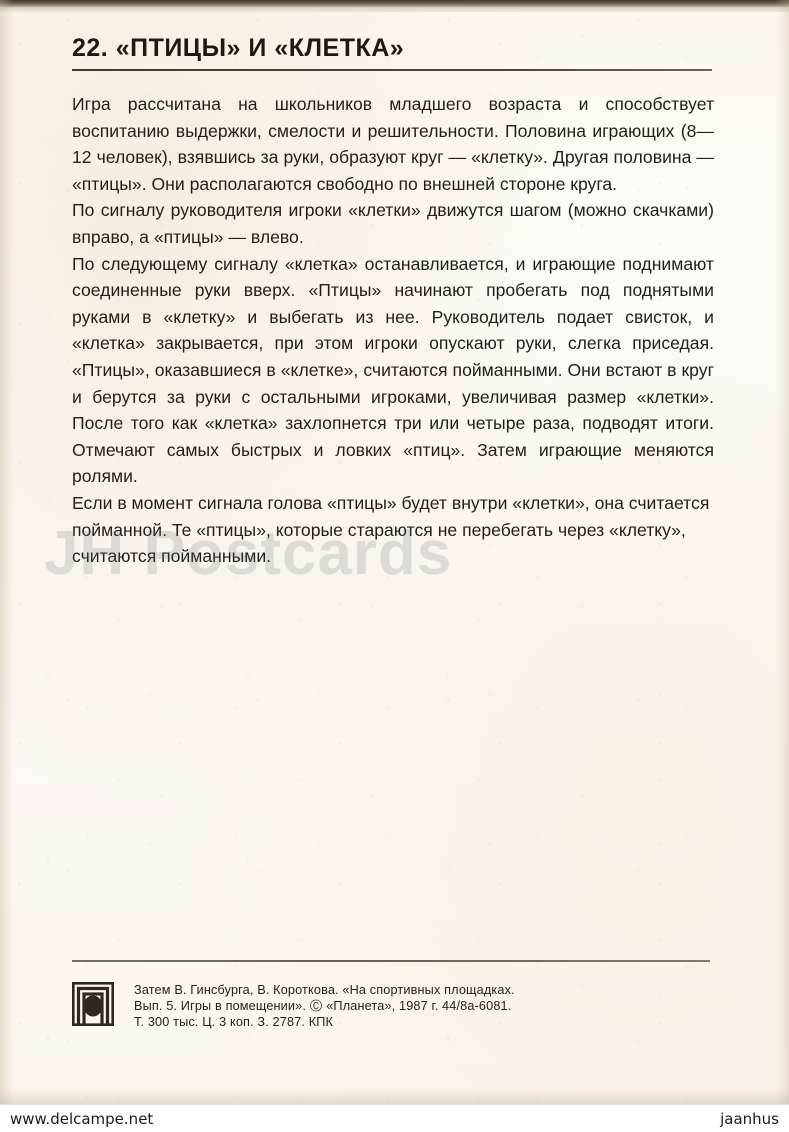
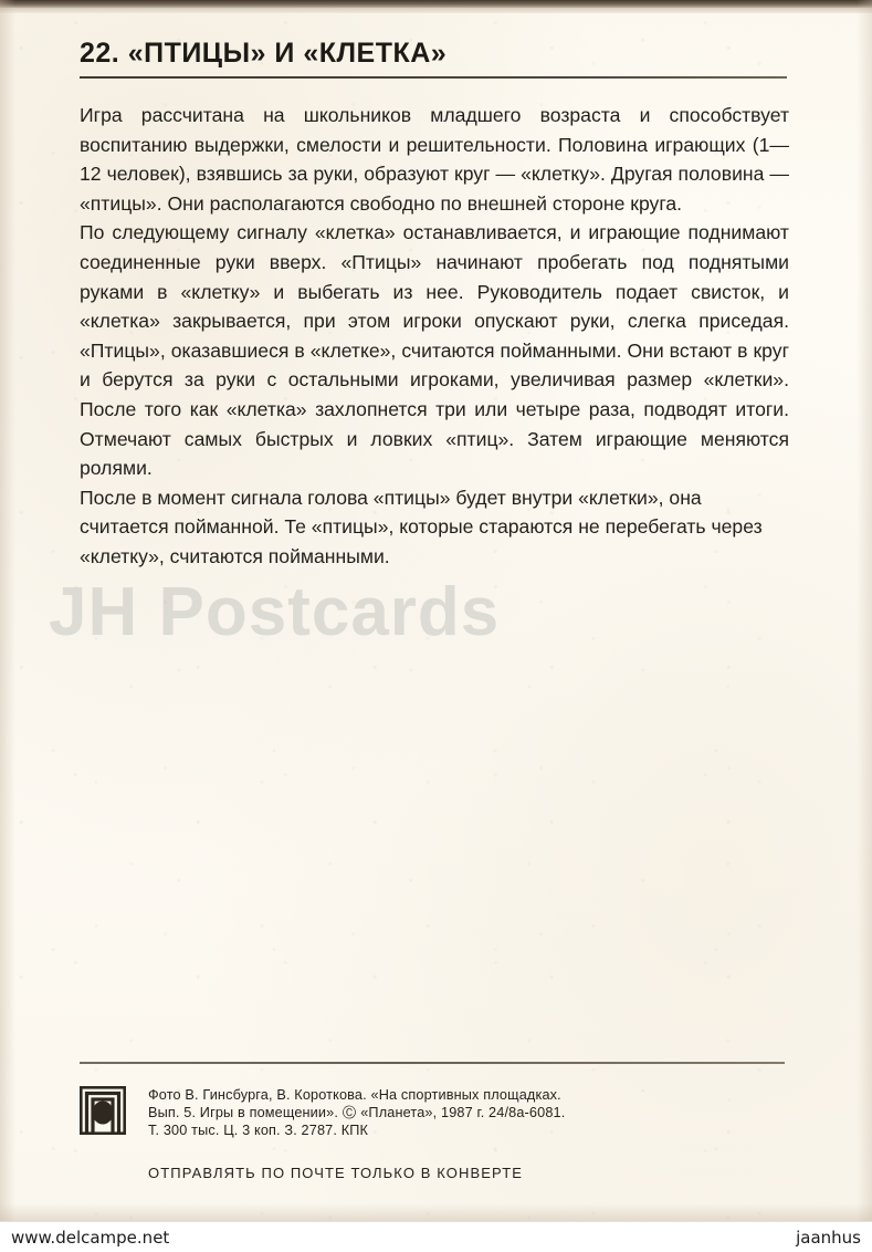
  22. «ПТИЦЫ» И «КЛЕТКА»
- Игра рассчитана на школьников младшего возраста и способствует воспитанию выдержки, смелости и решительности. Половина играющих (8—12 человек), взявшись за руки, образуют круг — «клетку». Другая половина — «птицы». Они располагаются свободно по внешней стороне круга.
+ Игра рассчитана на школьников младшего возраста и способствует воспитанию выдержки, смелости и решительности. Половина играющих (1—12 человек), взявшись за руки, образуют круг — «клетку». Другая половина — «птицы». Они располагаются свободно по внешней стороне круга.
- По сигналу руководителя игроки «клетки» движутся шагом (можно скачками) вправо, а «птицы» — влево.
  По следующему сигналу «клетка» останавливается, и играющие поднимают соединенные руки вверх. «Птицы» начинают пробегать под поднятыми руками в «клетку» и выбегать из нее. Руководитель подает свисток, и «клетка» закрывается, при этом игроки опускают руки, слегка приседая. «Птицы», оказавшиеся в «клетке», считаются пойманными. Они встают в круг и берутся за руки с остальными игроками, увеличивая размер «клетки». После того как «клетка» захлопнется три или четыре раза, подводят итоги. Отмечают самых быстрых и ловких «птиц». Затем играющие меняются ролями.
- Если в момент сигнала голова «птицы» будет внутри «клетки», она считается пойманной. Те «птицы», которые стараются не перебегать через «клетку», считаются пойманными.
+ После в момент сигнала голова «птицы» будет внутри «клетки», она считается пойманной. Те «птицы», которые стараются не перебегать через «клетку», считаются пойманными.
  JH Postcards
- Затем В. Гинсбурга, В. Короткова. «На спортивных площадках.
+ Фото В. Гинсбурга, В. Короткова. «На спортивных площадках.
- Вып. 5. Игры в помещении». Ⓒ «Планета», 1987 г. 44/8а-6081.
+ Вып. 5. Игры в помещении». Ⓒ «Планета», 1987 г. 24/8а-6081.
  Т. 300 тыс. Ц. 3 коп. З. 2787. КПК
+ ОТПРАВЛЯТЬ ПО ПОЧТЕ ТОЛЬКО В КОНВЕРТЕ
  www.delcampe.net
  jaanhus
